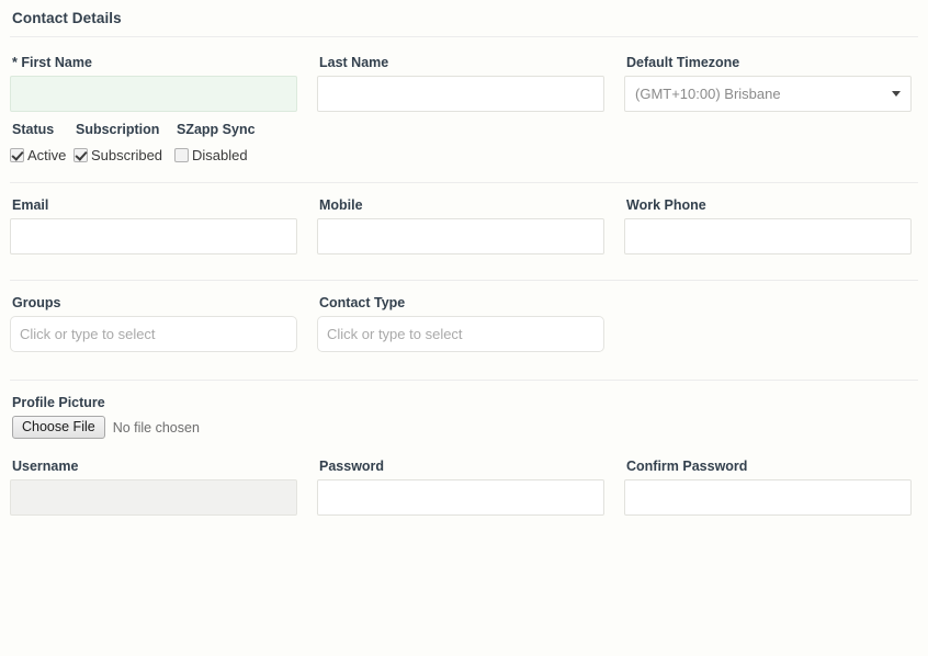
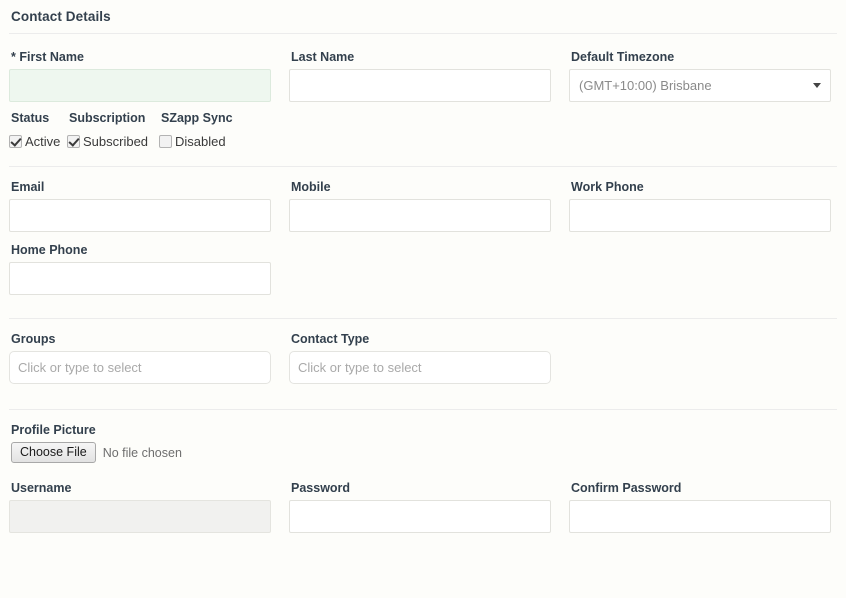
  Contact Details
  * First Name
  Last Name
  Default Timezone
  (GMT+10:00) Brisbane
  Status
  Subscription
  SZapp Sync
  Active
  Subscribed
  Disabled
  Email
  Mobile
  Work Phone
+ Home Phone
  Groups
  Click or type to select
  Contact Type
  Click or type to select
  Profile Picture
  Choose File
  No file chosen
  Username
  Password
  Confirm Password
